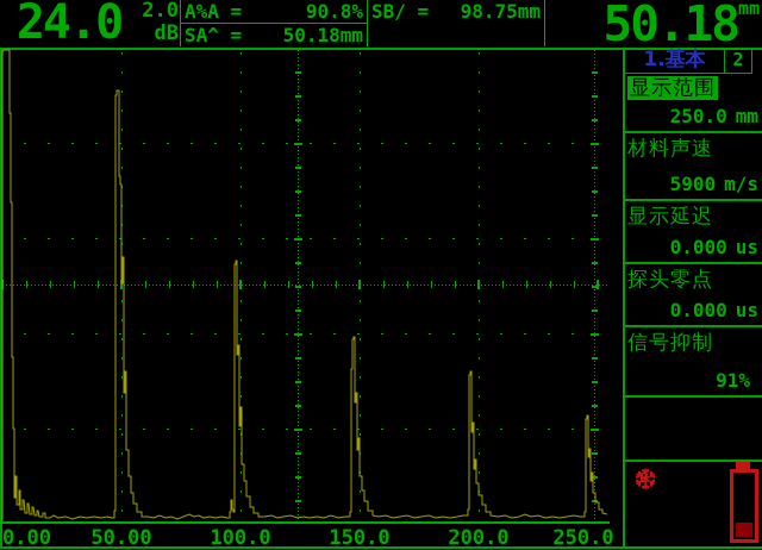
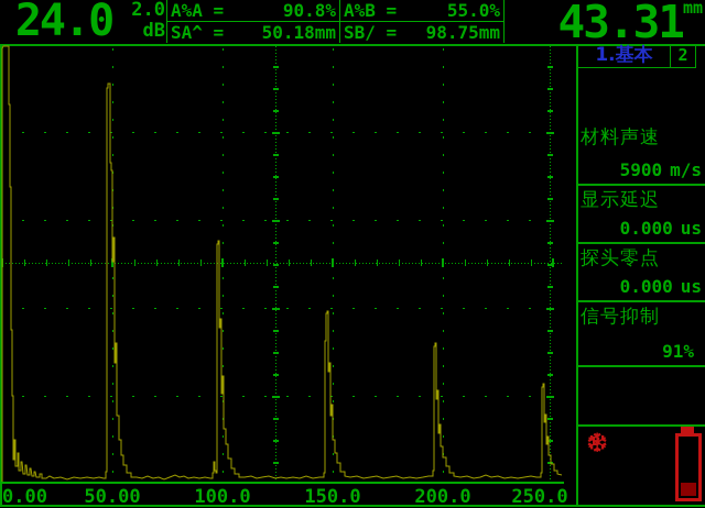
  24.0
  2.0
  dB
  A%A =
  90.8%
  SA^ =
  50.18mm
+ A%B =
+ 55.0%
  SB/ =
  98.75mm
- 50.18
+ 43.31
  mm
  0.00
  50.00
  100.0
  150.0
  200.0
  250.0
  1.基本
  2
- 显示范围
- 250.0 mm
  材料声速
  5900 m/s
  显示延迟
  0.000 us
  探头零点
  0.000 us
  信号抑制
  91%
  ❆
  B
